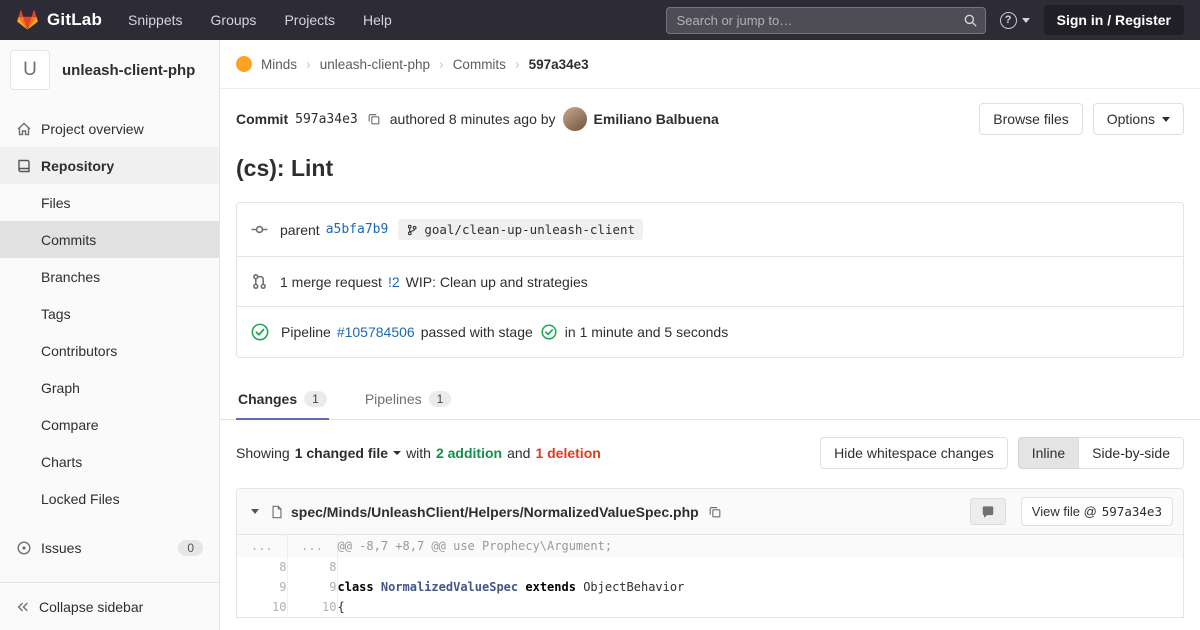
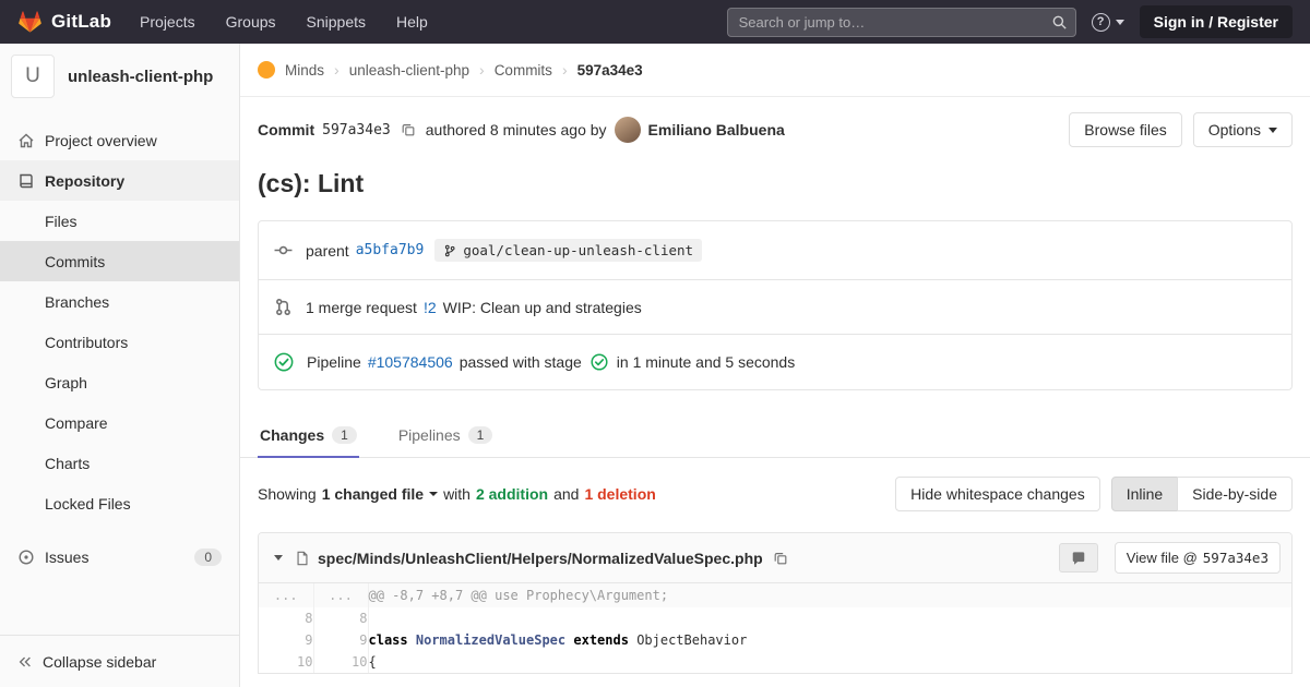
  GitLab
- Snippets
+ Projects
  Groups
- Projects
+ Snippets
  Help
  Search or jump to…
  ?
  Sign in / Register
  U
  unleash-client-php
  Project overview
  Repository
  Files
  Commits
  Branches
- Tags
  Contributors
  Graph
  Compare
  Charts
  Locked Files
  Issues
  0
  Collapse sidebar
  Minds
  ›
  unleash-client-php
  ›
  Commits
  ›
  597a34e3
  Commit
  597a34e3
  authored 8 minutes ago by
  Emiliano Balbuena
  Browse files
  Options
  (cs): Lint
  parent
  a5bfa7b9
  goal/clean-up-unleash-client
  1 merge request
  !2
  WIP: Clean up and strategies
  Pipeline
  #105784506
  passed with stage
  in 1 minute and 5 seconds
  Changes
  1
  Pipelines
  1
  Showing
  1 changed file
  with
  2 addition
  and
  1 deletion
  Hide whitespace changes
  Inline
  Side-by-side
  spec/Minds/UnleashClient/Helpers/NormalizedValueSpec.php
  View file @
  597a34e3
  ...	...	@@ -8,7 +8,7 @@ use Prophecy\Argument;
  8	8
  9	9	class NormalizedValueSpec extends ObjectBehavior
  10	10	{
